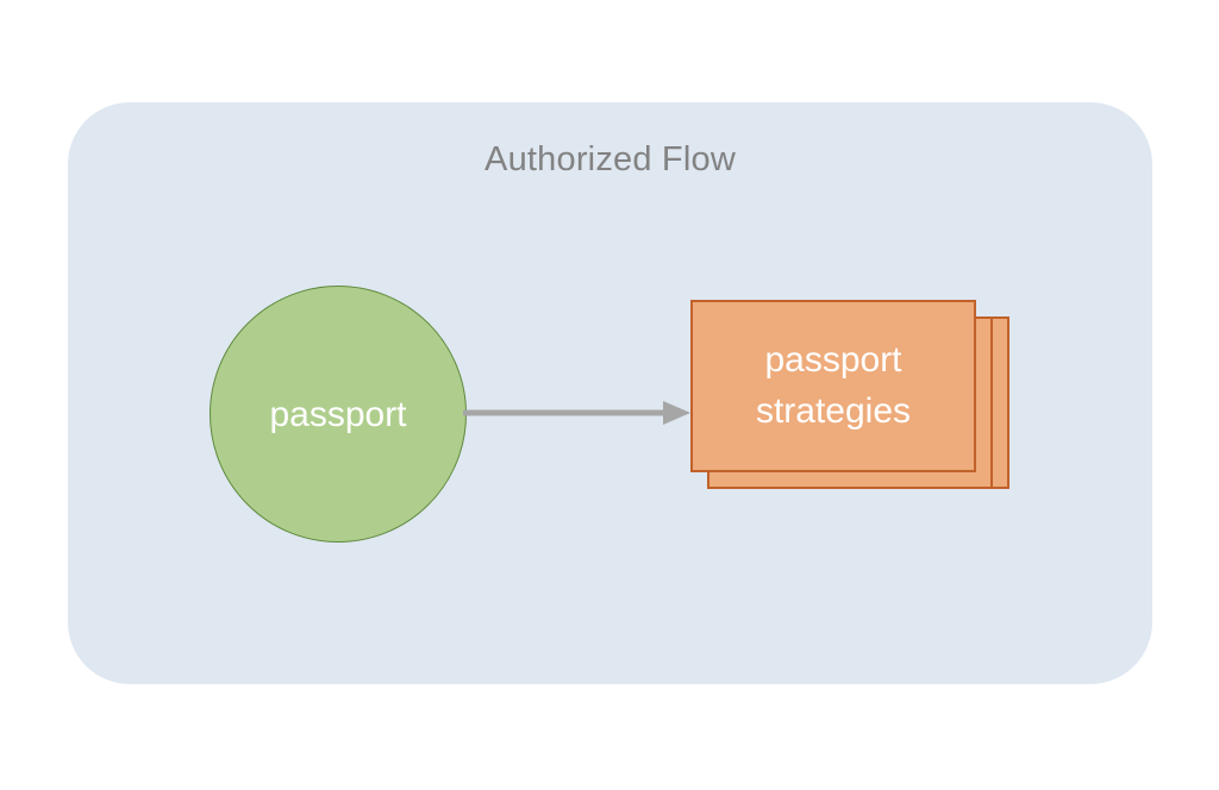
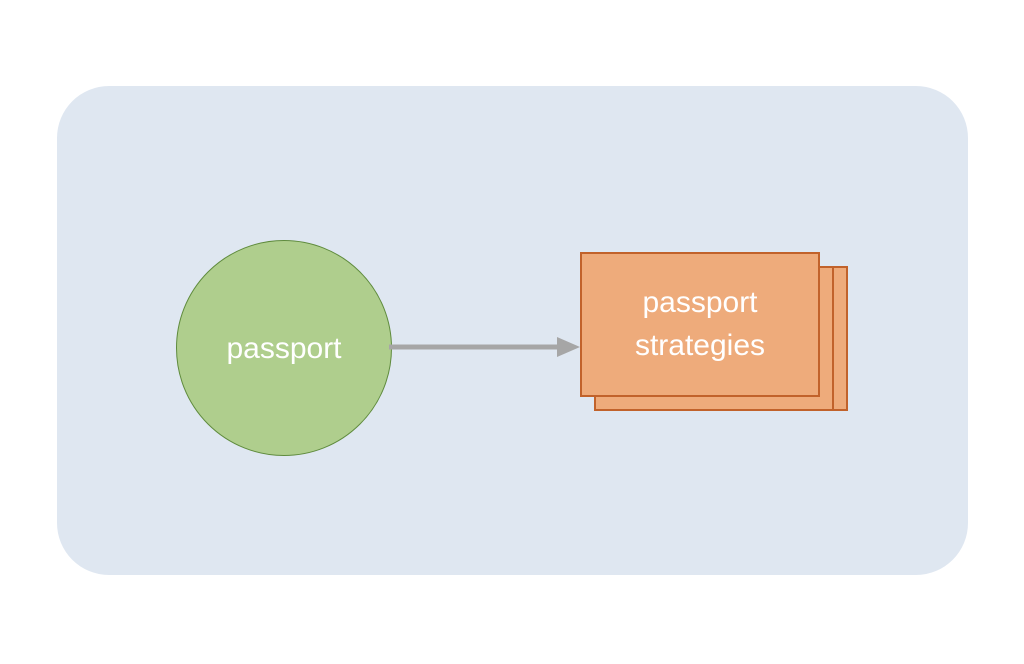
- Authorized Flow
  passport
  passport
  strategies
